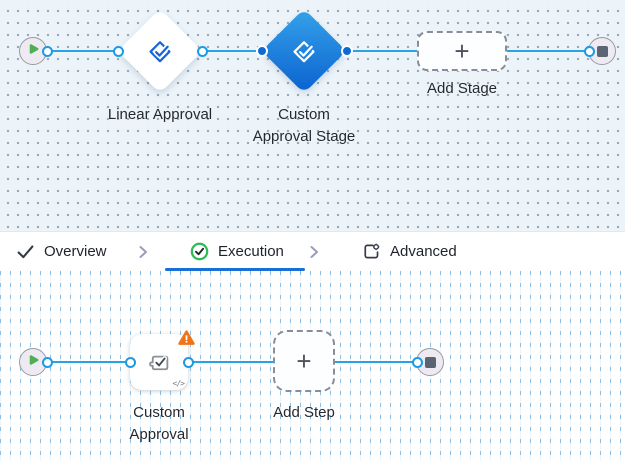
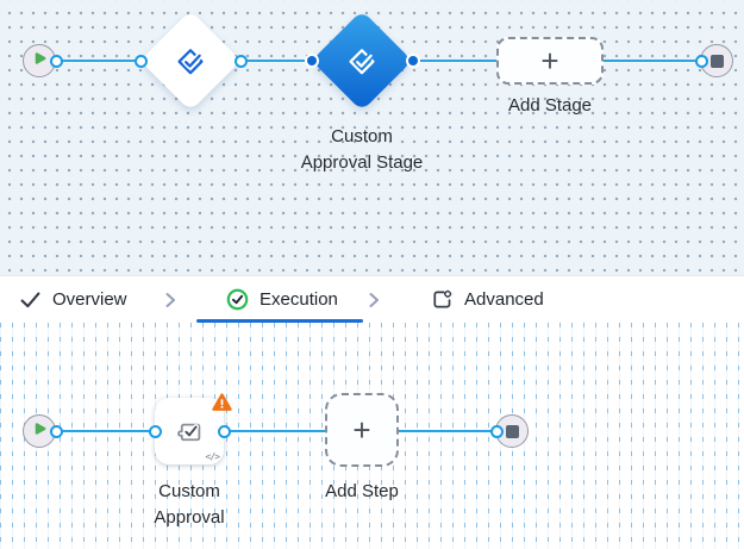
- Linear Approval
  Custom
  Approval Stage
  +
  Add Stage
  Overview
  Execution
  Advanced
  </>
  Custom
  Approval
  +
  Add Step
